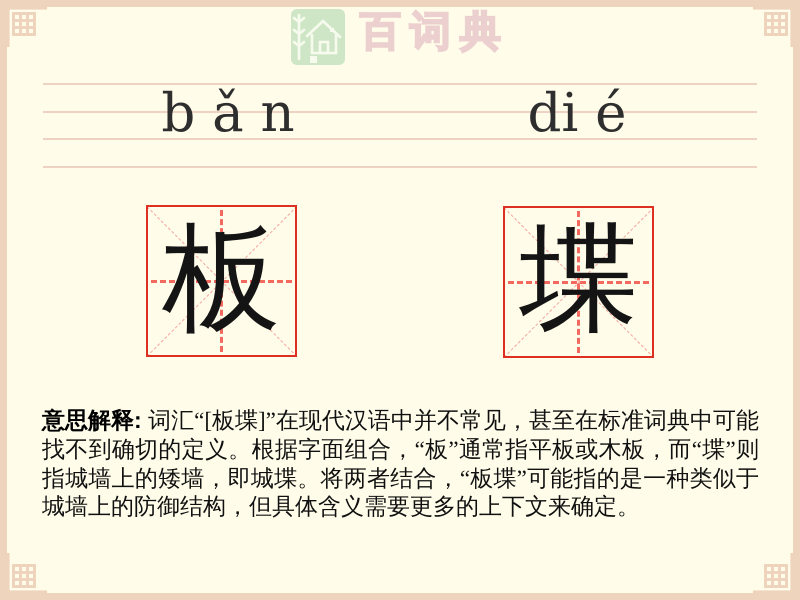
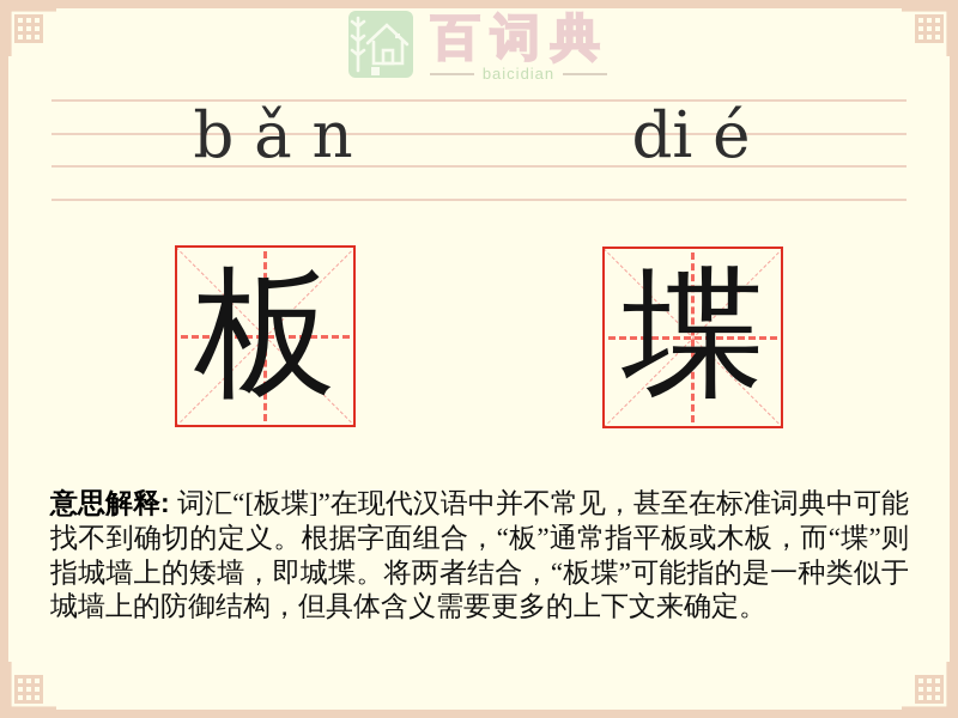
  百词典
+ baicidian
  b ǎ n
  di é
  板
  堞
  意思解释: 词汇“[板堞]”在现代汉语中并不常见，甚至在标准词典中可能找不到确切的定义。根据字面组合，“板”通常指平板或木板，而“堞”则指城墙上的矮墙，即城堞。将两者结合，“板堞”可能指的是一种类似于城墙上的防御结构，但具体含义需要更多的上下文来确定。
